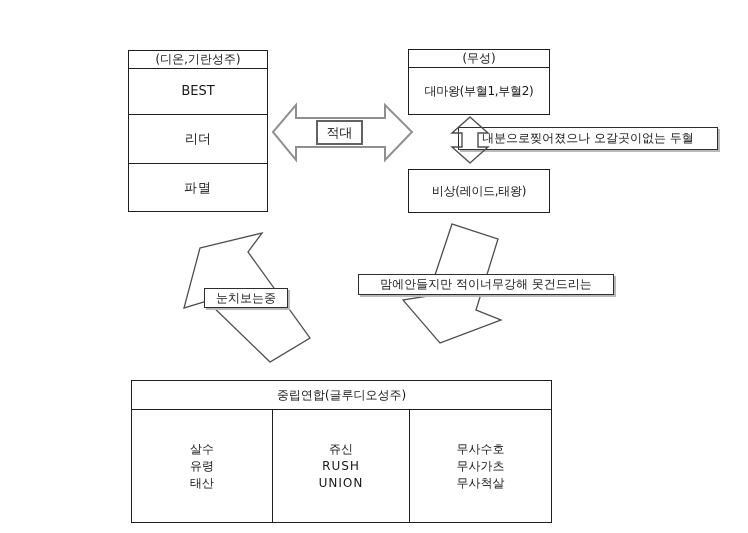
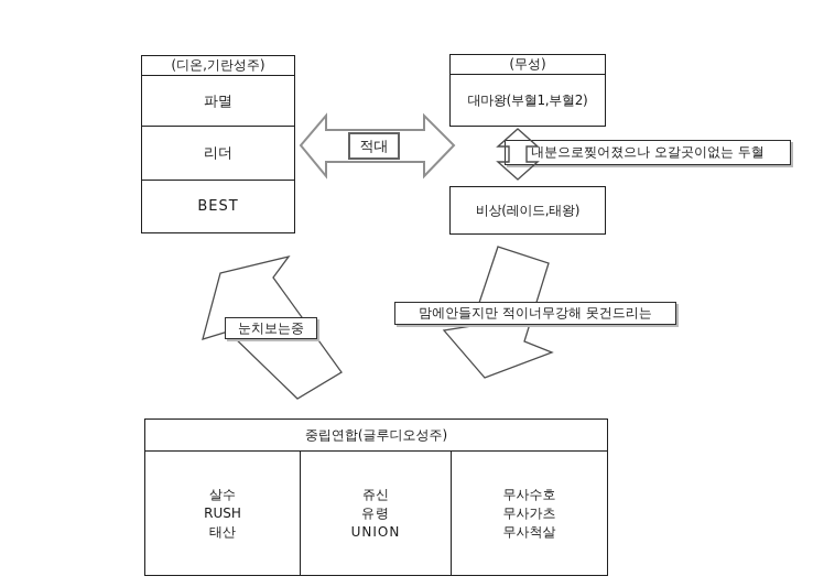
  (디온,기란성주)
- BEST
+ 파멸
  리더
- 파멸
+ BEST
  (무성)
  대마왕(부혈1,부혈2)
  비상(레이드,태왕)
  적대
  내분으로찢어졌으나 오갈곳이없는 두혈
  눈치보는중
  맘에안들지만 적이너무강해 못건드리는
  중립연합(글루디오성주)
  살수
- 유령
+ RUSH
  태산
  쥬신
- RUSH
+ 유령
  UNION
  무사수호
  무사가츠
  무사척살
